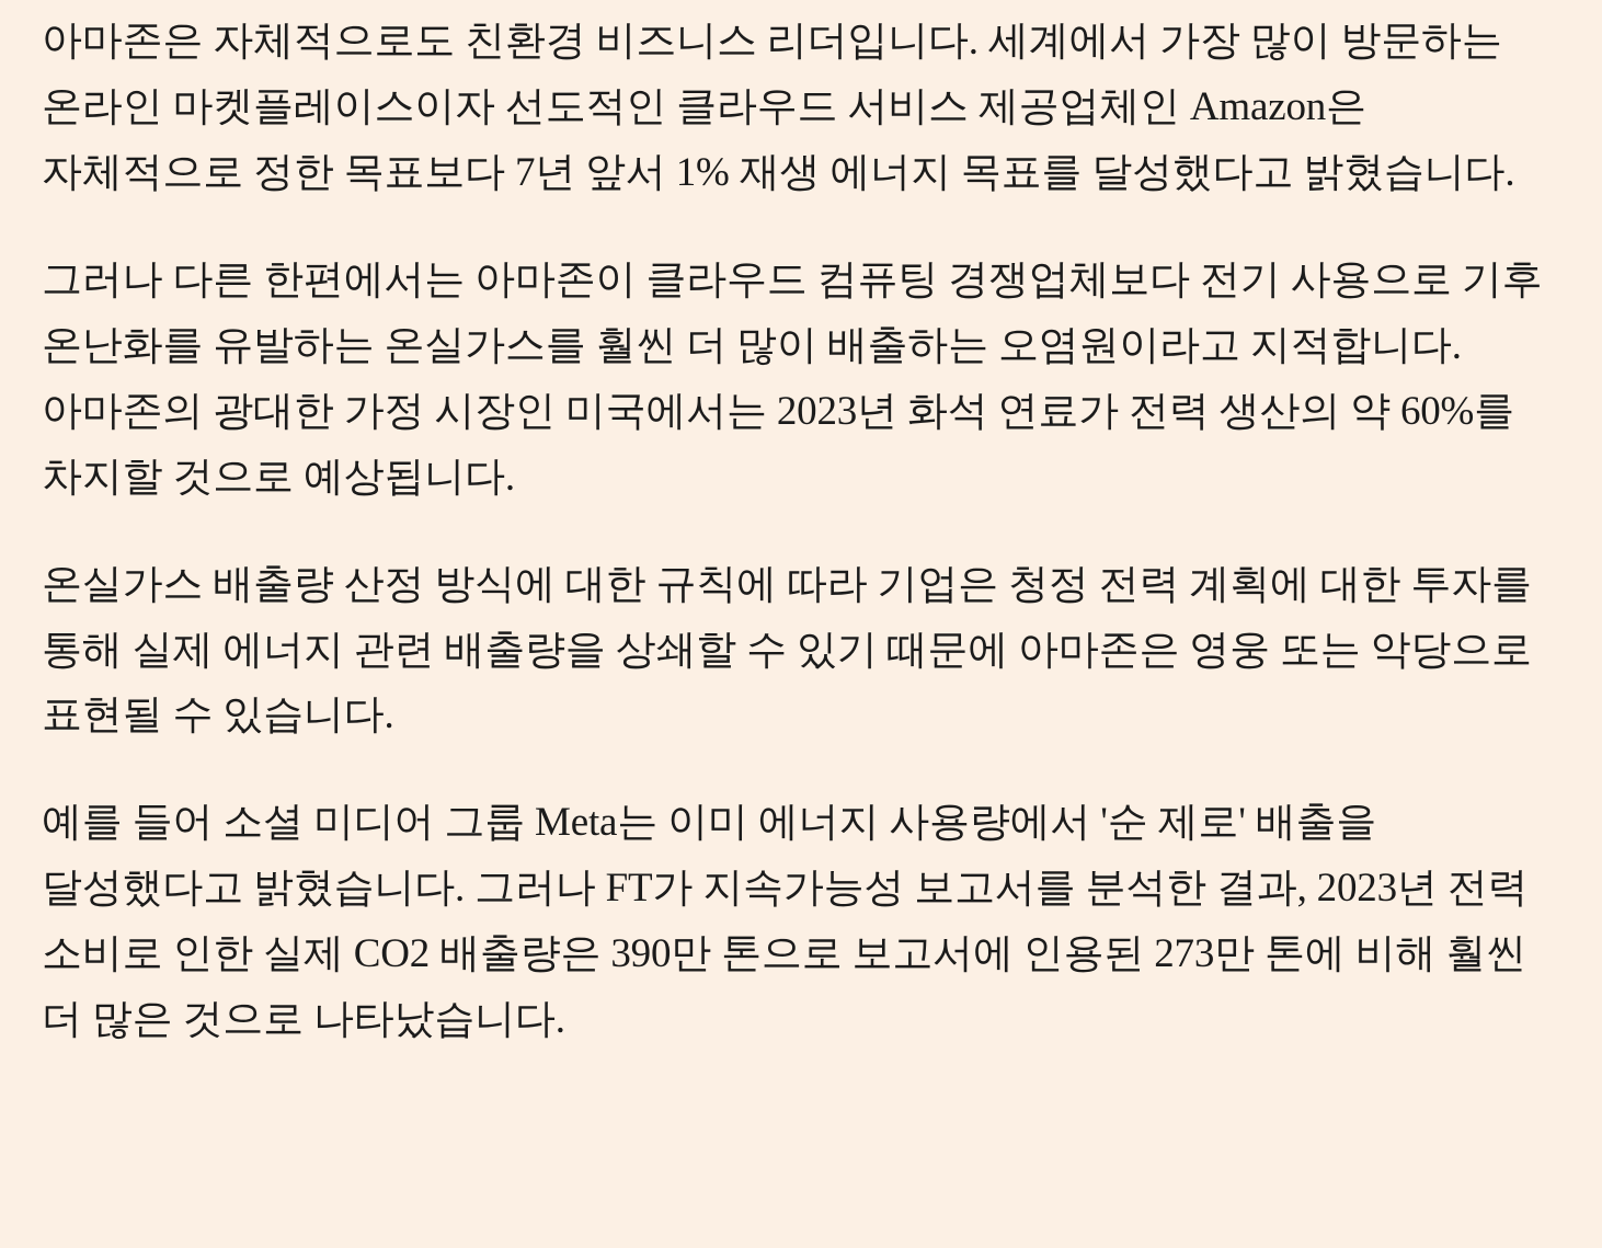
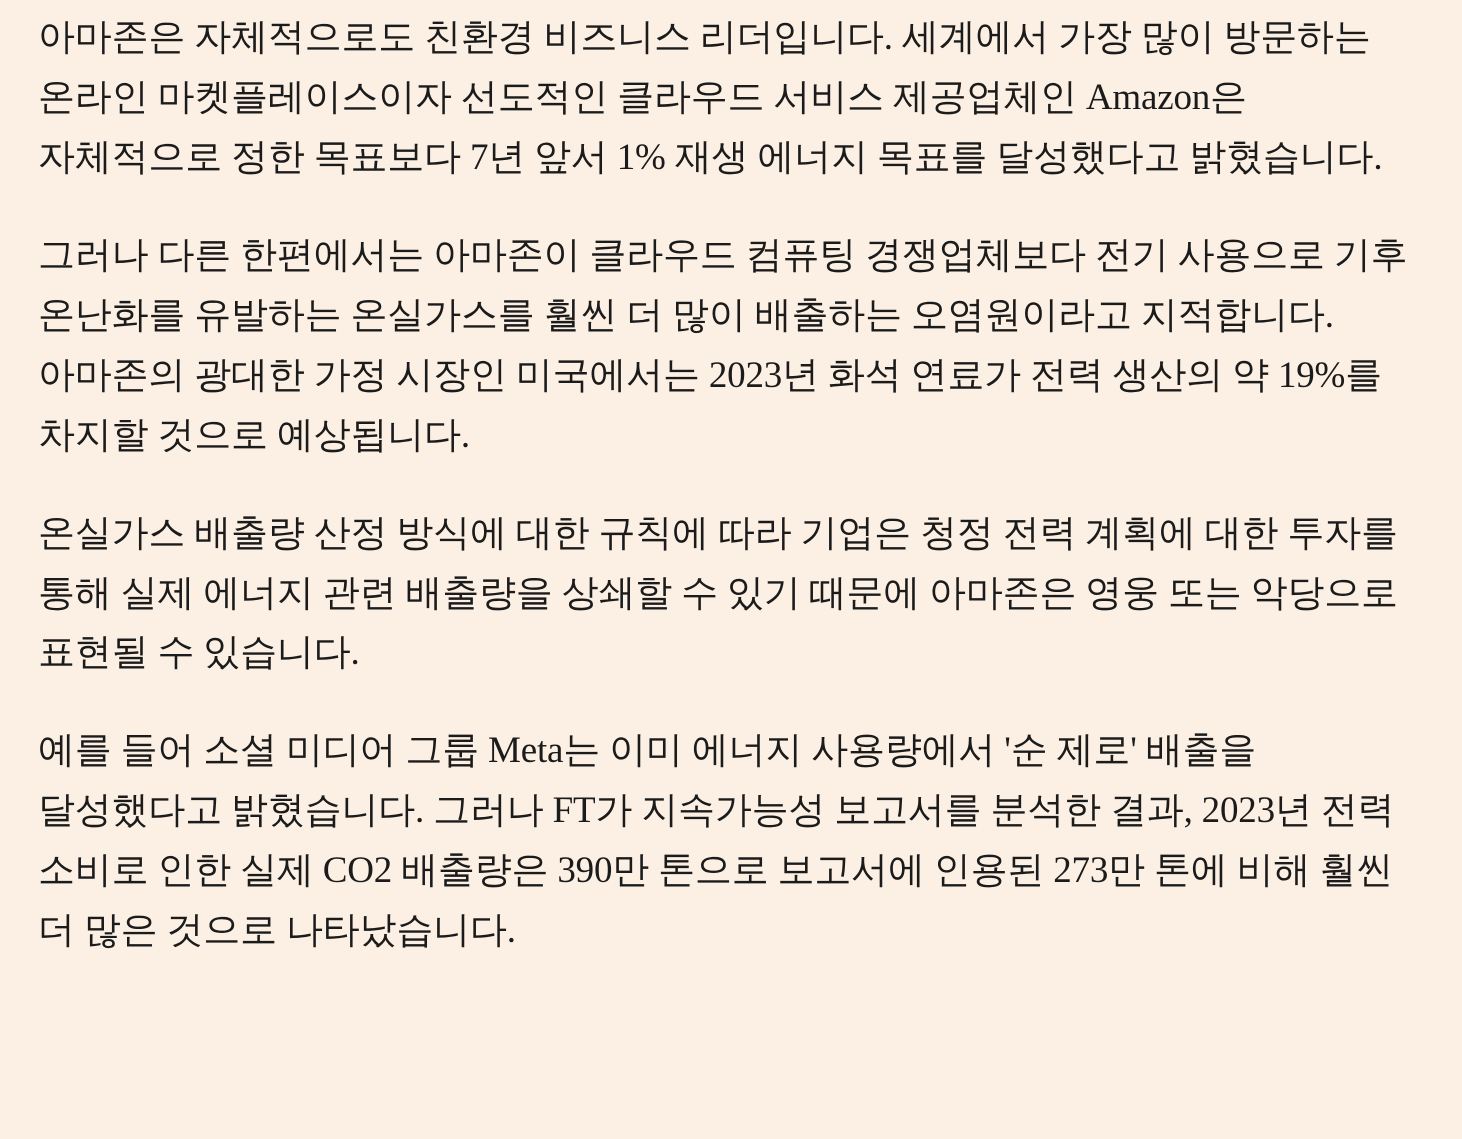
  아마존은 자체적으로도 친환경 비즈니스 리더입니다. 세계에서 가장 많이 방문하는 온라인 마켓플레이스이자 선도적인 클라우드 서비스 제공업체인 Amazon은 자체적으로 정한 목표보다 7년 앞서 1% 재생 에너지 목표를 달성했다고 밝혔습니다.
- 그러나 다른 한편에서는 아마존이 클라우드 컴퓨팅 경쟁업체보다 전기 사용으로 기후 온난화를 유발하는 온실가스를 훨씬 더 많이 배출하는 오염원이라고 지적합니다. 아마존의 광대한 가정 시장인 미국에서는 2023년 화석 연료가 전력 생산의 약 60%를 차지할 것으로 예상됩니다.
+ 그러나 다른 한편에서는 아마존이 클라우드 컴퓨팅 경쟁업체보다 전기 사용으로 기후 온난화를 유발하는 온실가스를 훨씬 더 많이 배출하는 오염원이라고 지적합니다. 아마존의 광대한 가정 시장인 미국에서는 2023년 화석 연료가 전력 생산의 약 19%를 차지할 것으로 예상됩니다.
  온실가스 배출량 산정 방식에 대한 규칙에 따라 기업은 청정 전력 계획에 대한 투자를 통해 실제 에너지 관련 배출량을 상쇄할 수 있기 때문에 아마존은 영웅 또는 악당으로 표현될 수 있습니다.
  예를 들어 소셜 미디어 그룹 Meta는 이미 에너지 사용량에서 '순 제로' 배출을 달성했다고 밝혔습니다. 그러나 FT가 지속가능성 보고서를 분석한 결과, 2023년 전력 소비로 인한 실제 CO2 배출량은 390만 톤으로 보고서에 인용된 273만 톤에 비해 훨씬 더 많은 것으로 나타났습니다.
